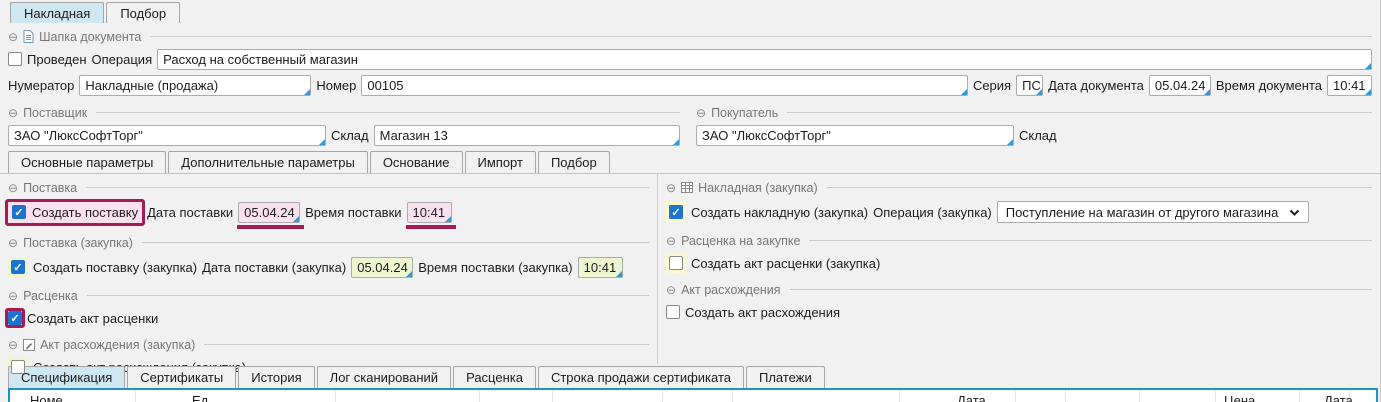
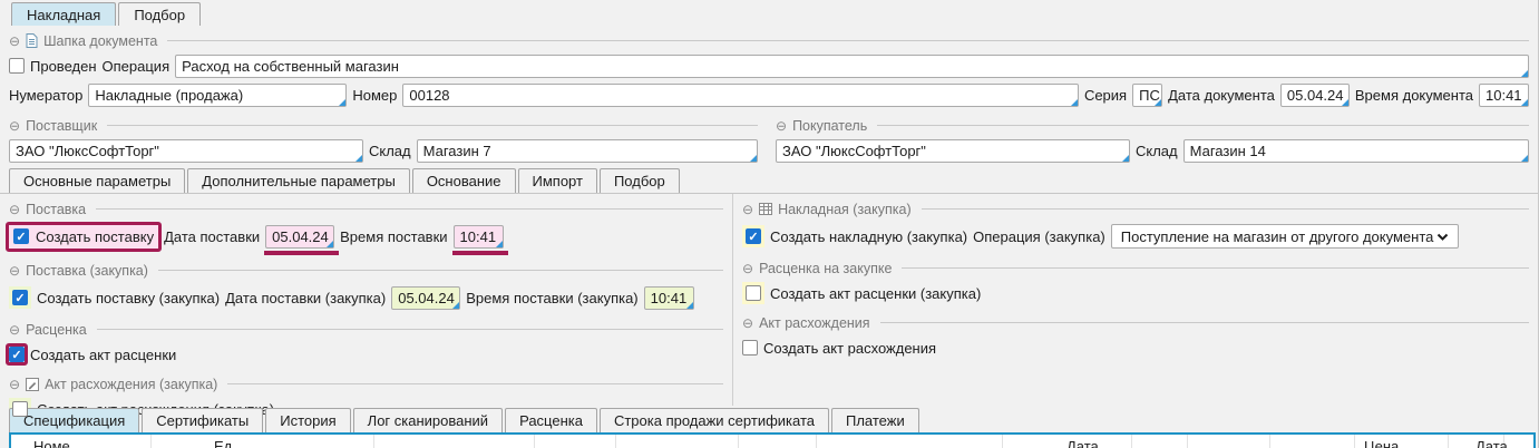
  Накладная
  Подбор
  ⊖
  Шапка документа
  Проведен
  Операция
  Расход на собственный магазин
  Нумератор
  Накладные (продажа)
  Номер
- 00105
+ 00128
  Серия
  ПС
  Дата документа
  05.04.24
  Время документа
  10:41
  ⊖
  Поставщик
  ЗАО "ЛюксСофтТорг"
  Склад
- Магазин 13
+ Магазин 7
  ⊖
  Покупатель
  ЗАО "ЛюксСофтТорг"
  Склад
+ Магазин 14
  Основные параметры
  Дополнительные параметры
  Основание
  Импорт
  Подбор
  ⊖
  Поставка
  Создать поставку
  Дата поставки
  05.04.24
  Время поставки
  10:41
  ⊖
  Поставка (закупка)
  Создать поставку (закупка)
  Дата поставки (закупка)
  05.04.24
  Время поставки (закупка)
  10:41
  ⊖
  Расценка
  Создать акт расценки
  ⊖
  Акт расхождения (закупка)
  ⊖
  Накладная (закупка)
  Создать накладную (закупка)
  Операция (закупка)
- Поступление на магазин от другого магазина
+ Поступление на магазин от другого документа
  ⊖
  Расценка на закупке
  Создать акт расценки (закупка)
  ⊖
  Акт расхождения
  Создать акт расхождения
  Спецификация
  Сертификаты
  История
  Лог сканирований
  Расценка
  Строка продажи сертификата
  Платежи
  Номе
  Ед.
  Дата
  Цена
  Дата
